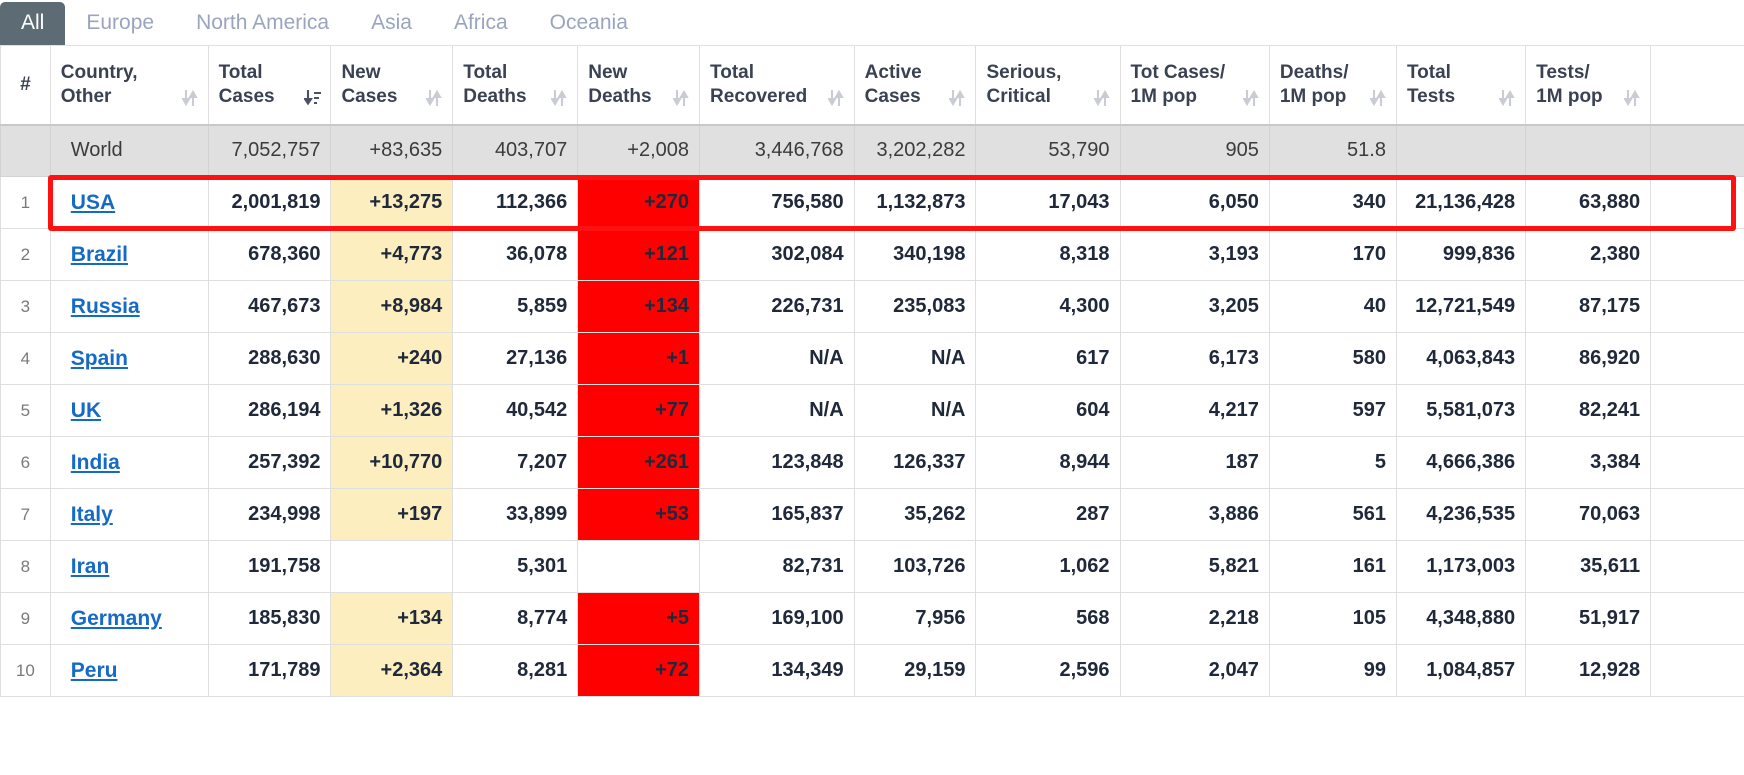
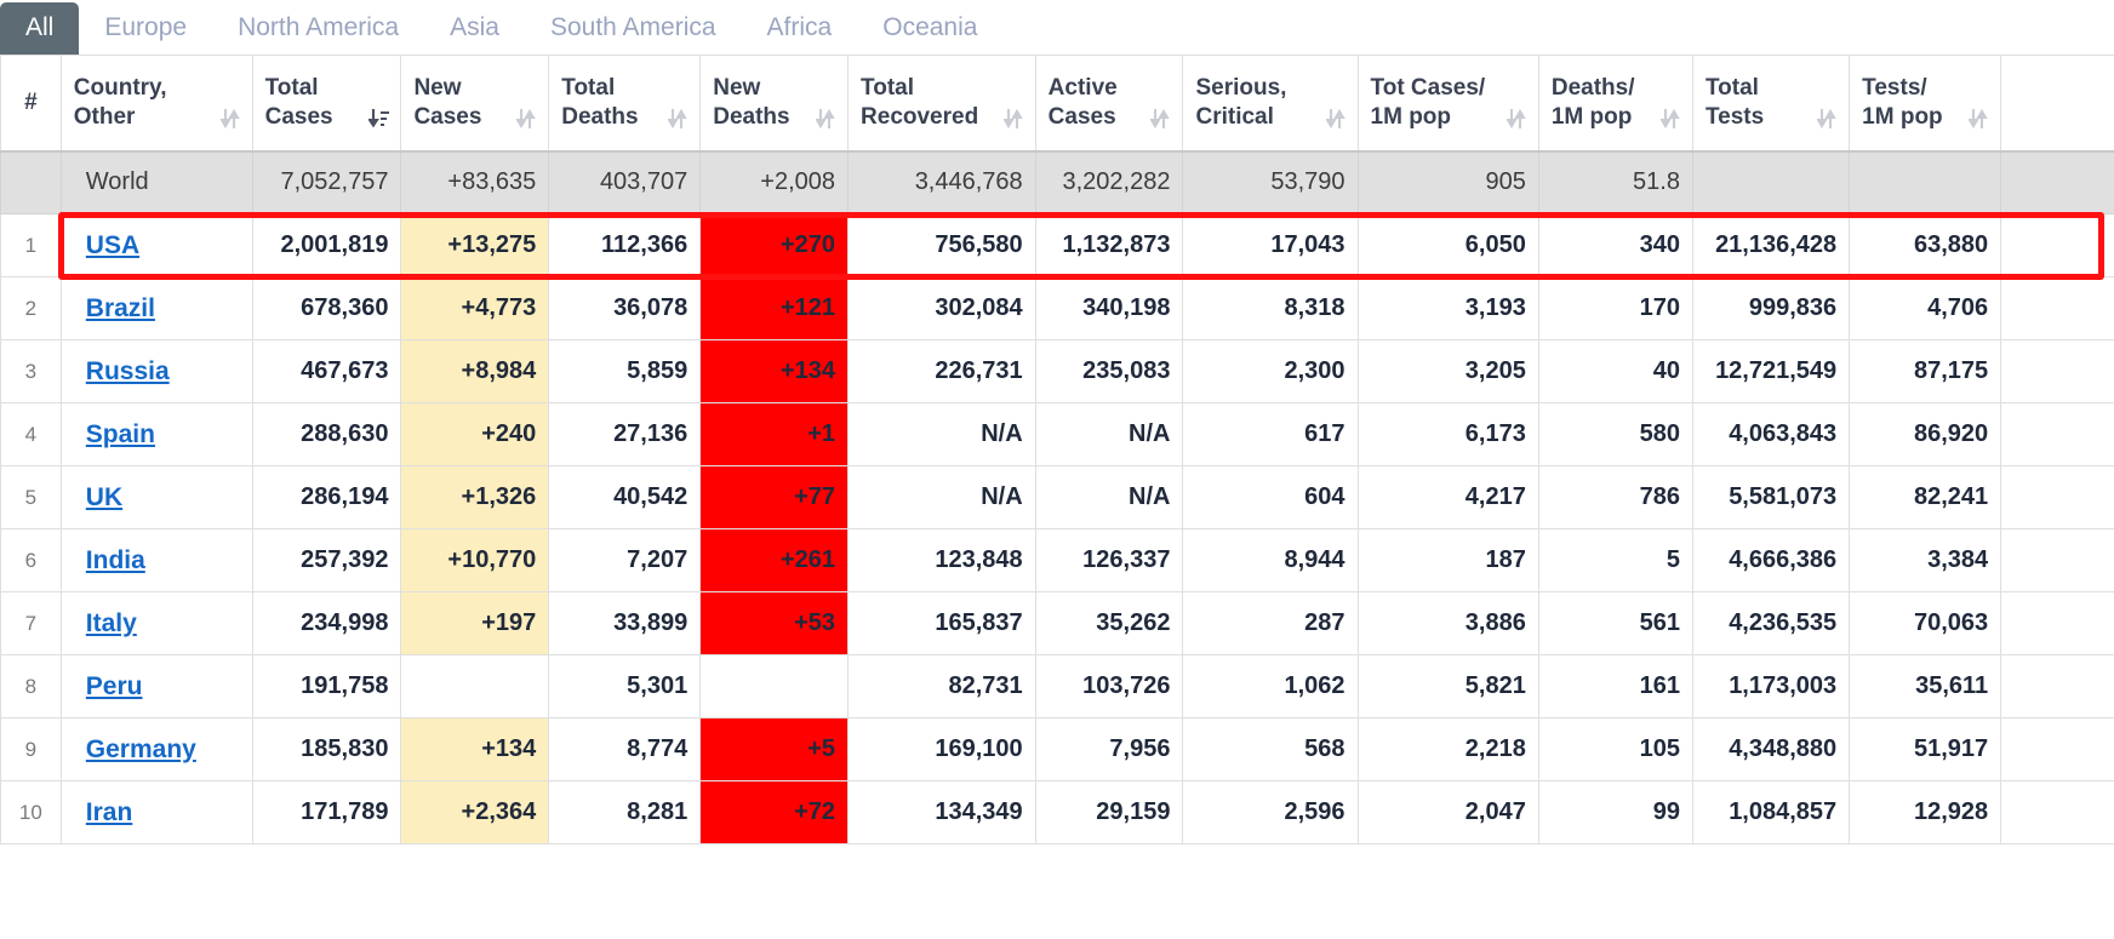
  All
  Europe
  North America
  Asia
+ South America
  Africa
  Oceania
  #	Country, Other	Total Cases	New Cases	Total Deaths	New Deaths	Total Recovered	Active Cases	Serious, Critical	Tot Cases/ 1M pop	Deaths/ 1M pop	Total Tests	Tests/ 1M pop
  	World	7,052,757	+83,635	403,707	+2,008	3,446,768	3,202,282	53,790	905	51.8
  1	USA	2,001,819	+13,275	112,366	+270	756,580	1,132,873	17,043	6,050	340	21,136,428	63,880
- 2	Brazil	678,360	+4,773	36,078	+121	302,084	340,198	8,318	3,193	170	999,836	2,380
+ 2	Brazil	678,360	+4,773	36,078	+121	302,084	340,198	8,318	3,193	170	999,836	4,706
- 3	Russia	467,673	+8,984	5,859	+134	226,731	235,083	4,300	3,205	40	12,721,549	87,175
+ 3	Russia	467,673	+8,984	5,859	+134	226,731	235,083	2,300	3,205	40	12,721,549	87,175
  4	Spain	288,630	+240	27,136	+1	N/A	N/A	617	6,173	580	4,063,843	86,920
- 5	UK	286,194	+1,326	40,542	+77	N/A	N/A	604	4,217	597	5,581,073	82,241
+ 5	UK	286,194	+1,326	40,542	+77	N/A	N/A	604	4,217	786	5,581,073	82,241
  6	India	257,392	+10,770	7,207	+261	123,848	126,337	8,944	187	5	4,666,386	3,384
  7	Italy	234,998	+197	33,899	+53	165,837	35,262	287	3,886	561	4,236,535	70,063
- 8	Iran	191,758		5,301		82,731	103,726	1,062	5,821	161	1,173,003	35,611
+ 8	Peru	191,758		5,301		82,731	103,726	1,062	5,821	161	1,173,003	35,611
  9	Germany	185,830	+134	8,774	+5	169,100	7,956	568	2,218	105	4,348,880	51,917
- 10	Peru	171,789	+2,364	8,281	+72	134,349	29,159	2,596	2,047	99	1,084,857	12,928
+ 10	Iran	171,789	+2,364	8,281	+72	134,349	29,159	2,596	2,047	99	1,084,857	12,928
